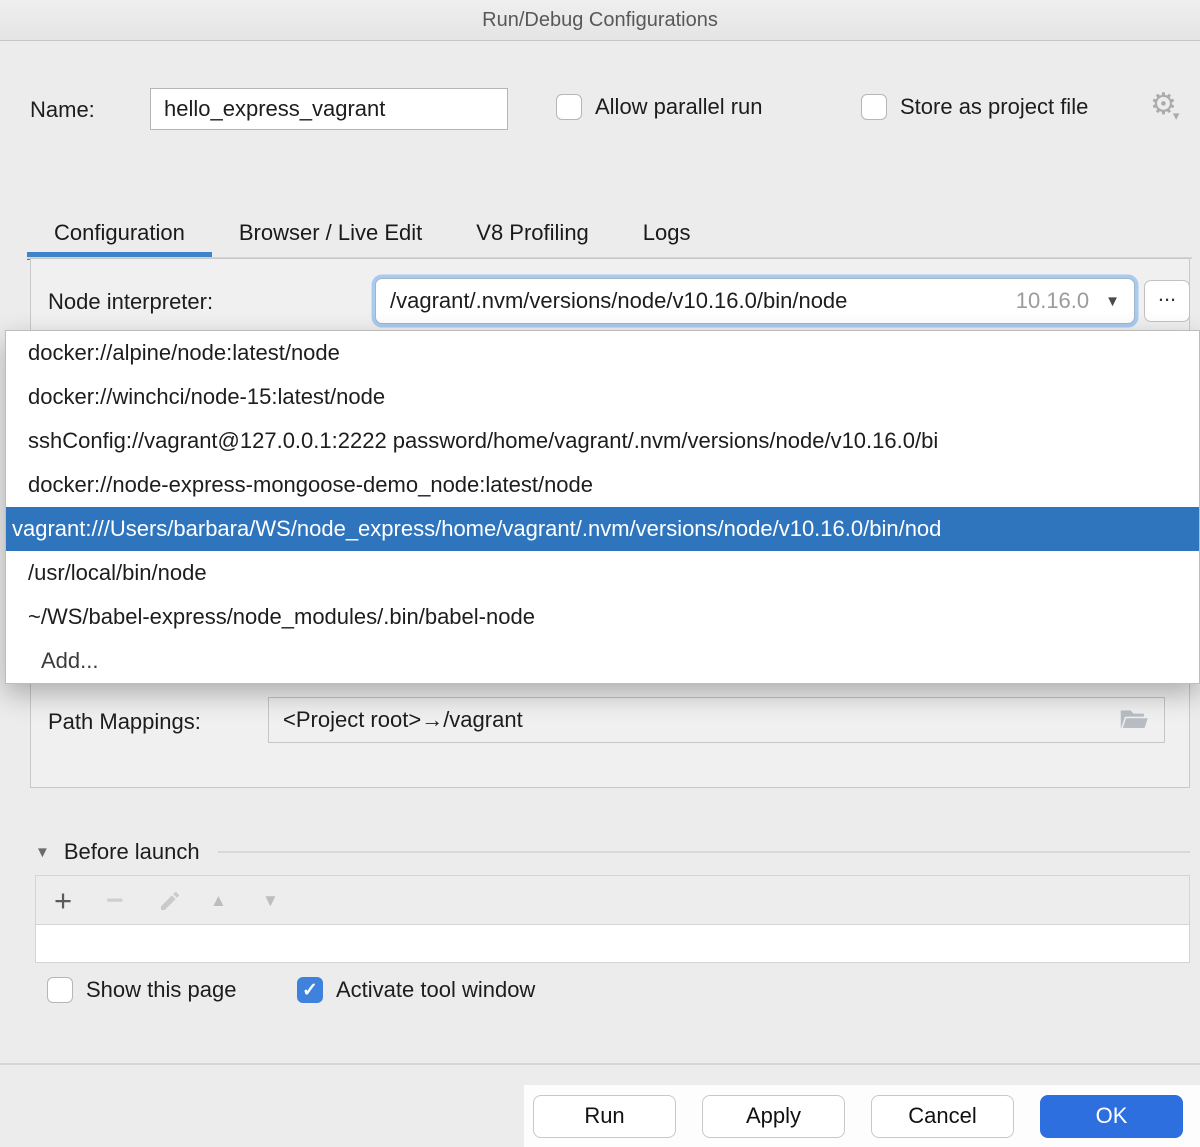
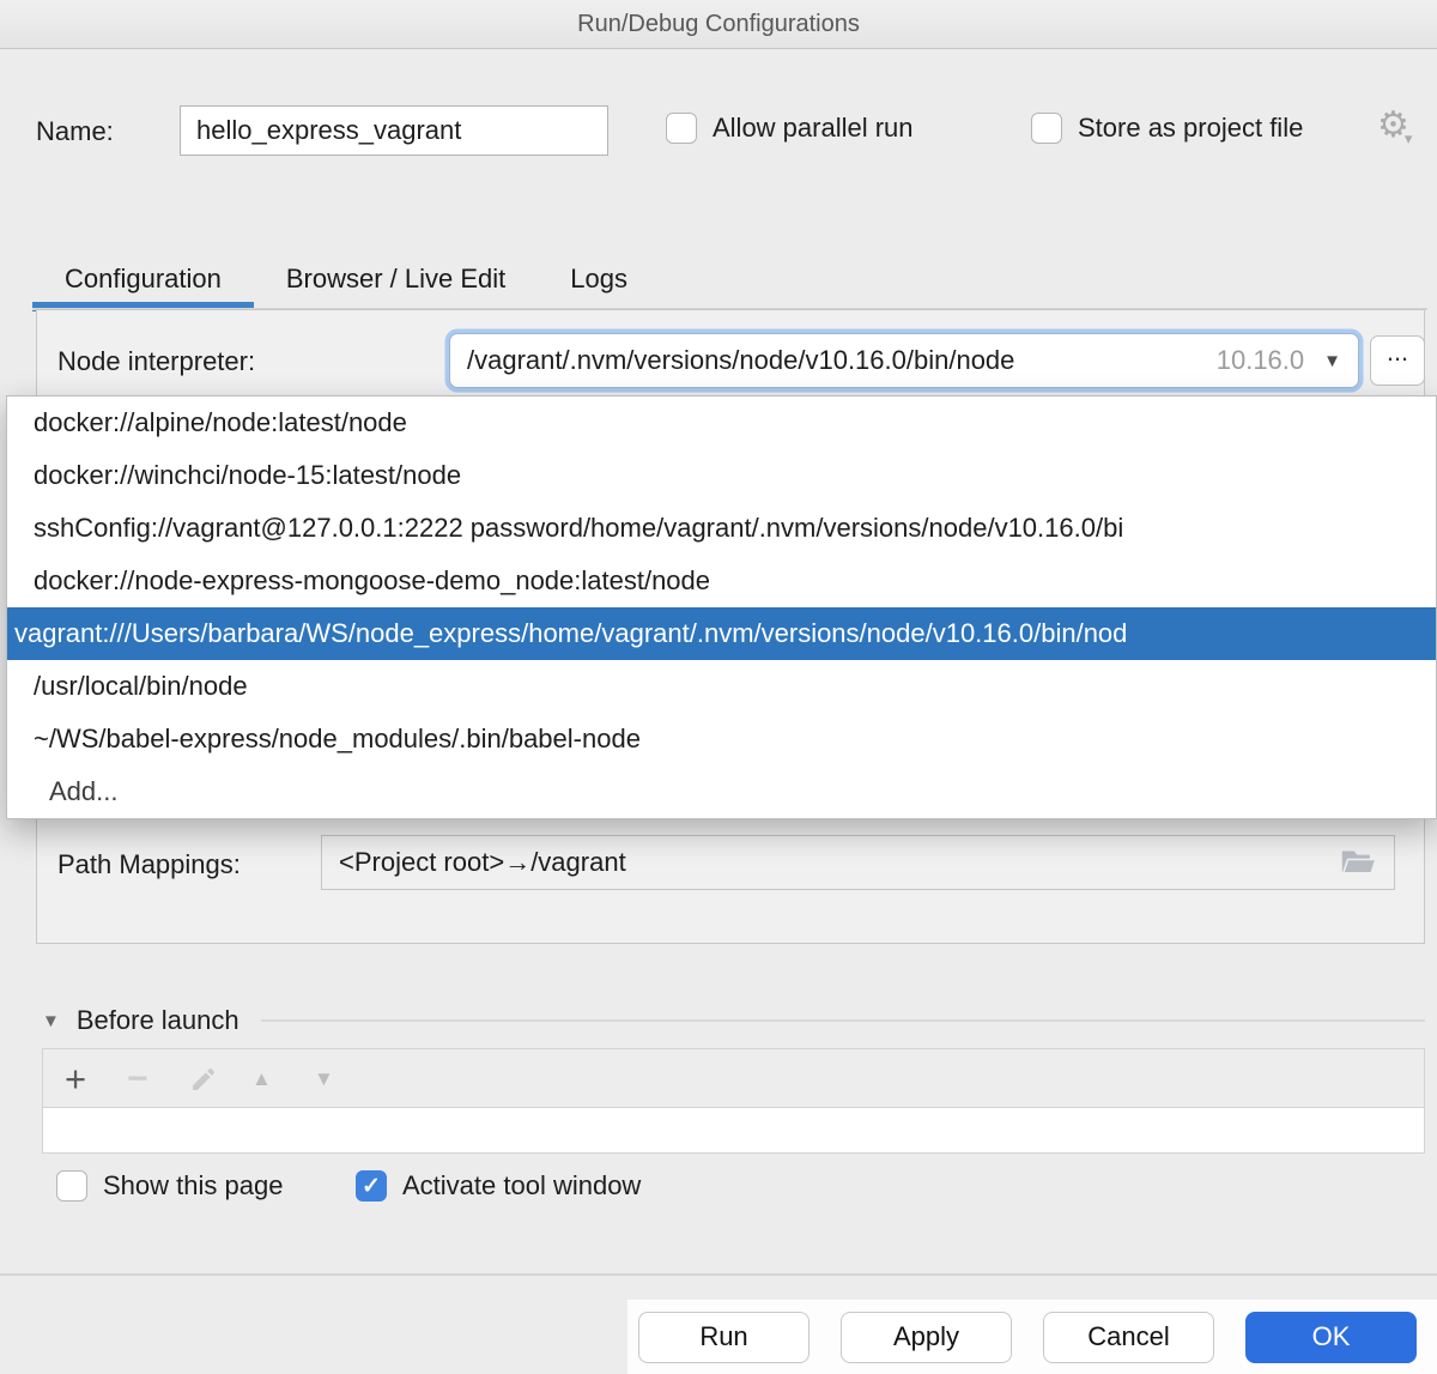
  Run/Debug Configurations
  Name:
  hello_express_vagrant
  Allow parallel run
  Store as project file
  ⚙▾
  Configuration
  Browser / Live Edit
- V8 Profiling
  Logs
  Node interpreter:
  /vagrant/.nvm/versions/node/v10.16.0/bin/node
  10.16.0
  ▼
  ...
  docker://alpine/node:latest/node
  docker://winchci/node-15:latest/node
  sshConfig://vagrant@127.0.0.1:2222 password/home/vagrant/.nvm/versions/node/v10.16.0/bi
  docker://node-express-mongoose-demo_node:latest/node
  vagrant:///Users/barbara/WS/node_express/home/vagrant/.nvm/versions/node/v10.16.0/bin/nod
  /usr/local/bin/node
  ~/WS/babel-express/node_modules/.bin/babel-node
  Add...
  Path Mappings:
  <Project root>→/vagrant
  ▼
  Before launch
  +
  −
  ▲
  ▼
  Show this page
  ✓
  Activate tool window
  Run
  Apply
  Cancel
  OK
